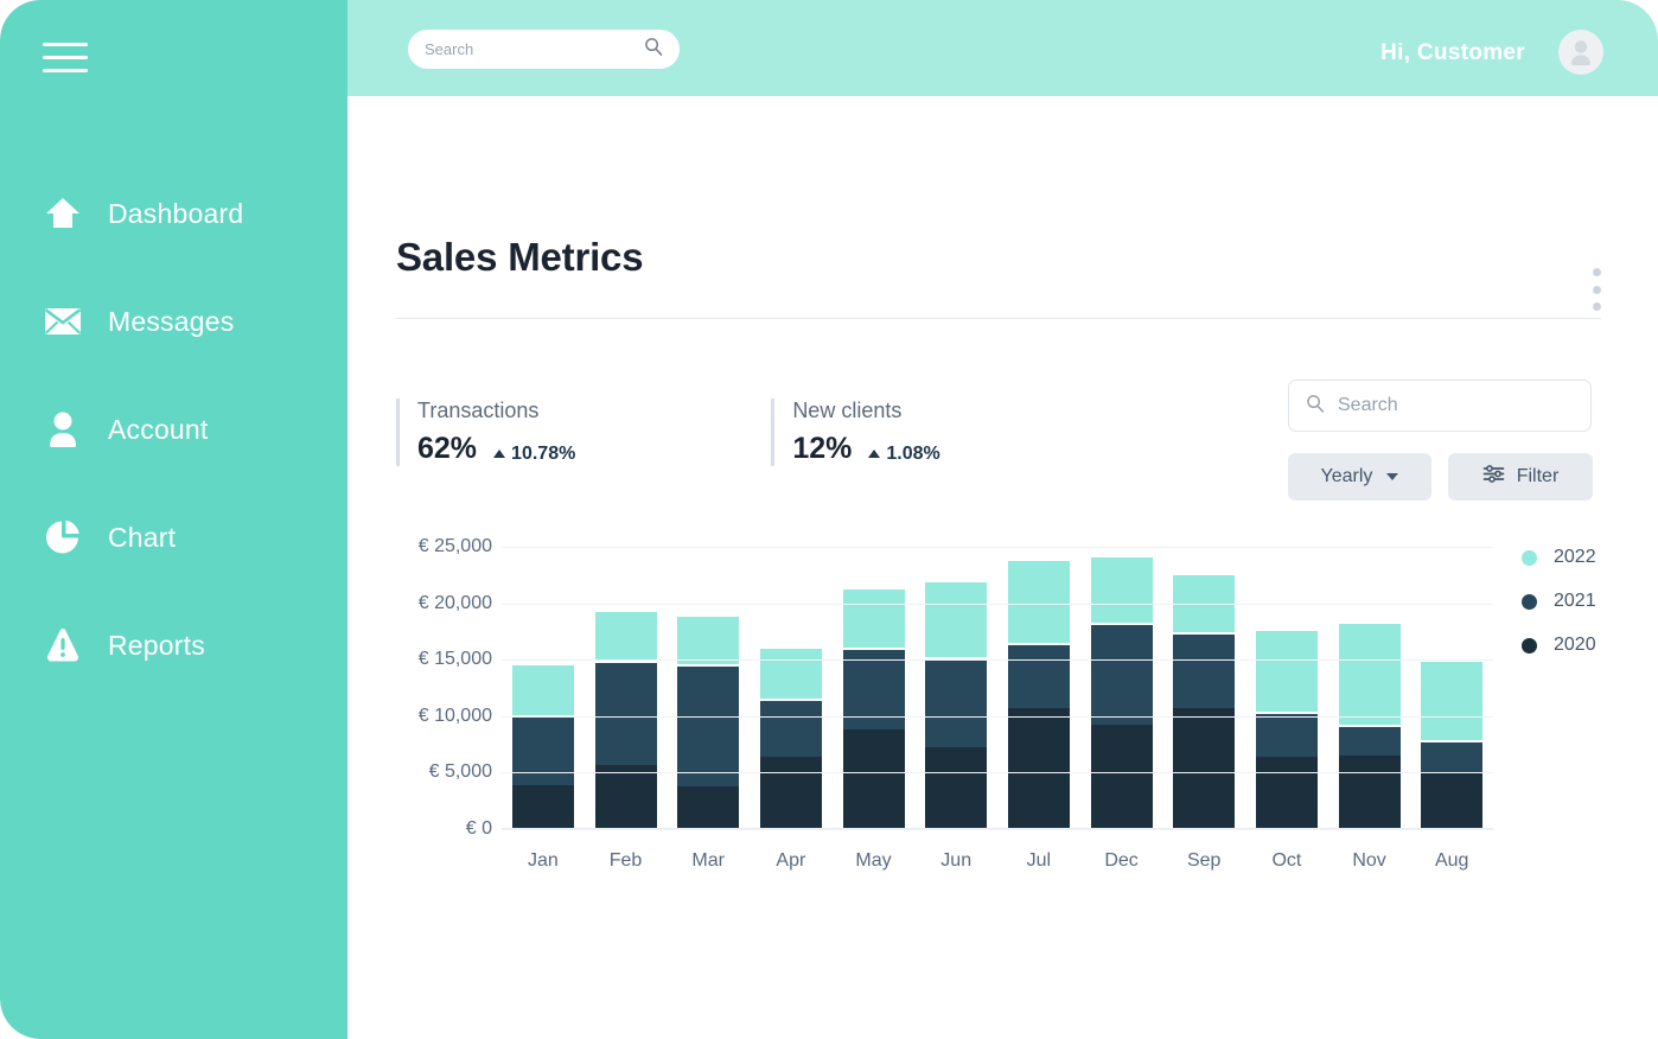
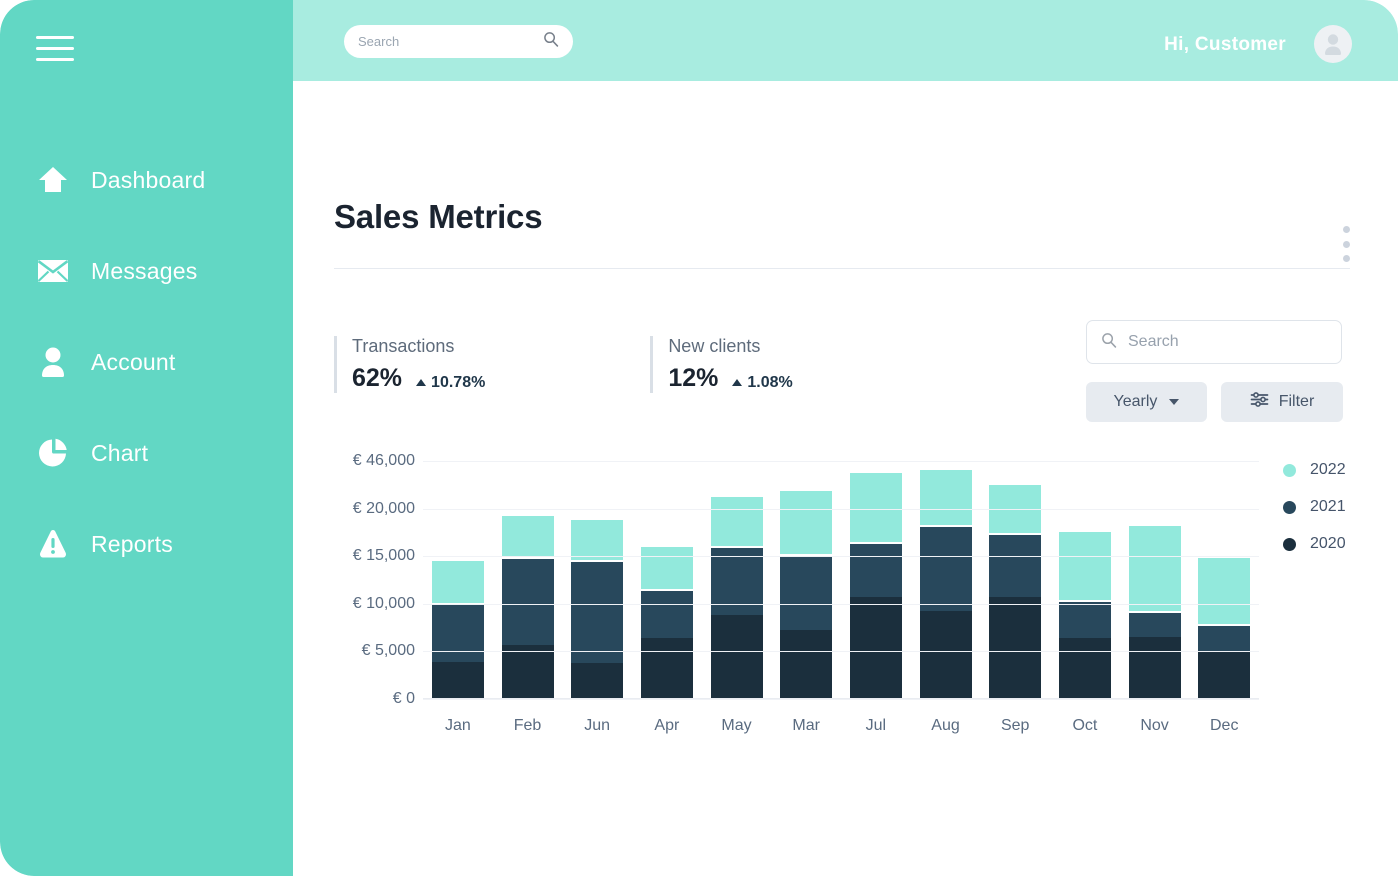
  Dashboard
  Messages
  Account
  Chart
  Reports
  Search
  Hi, Customer
  Sales Metrics
  Transactions
  62%
  10.78%
  New clients
  12%
  1.08%
  Search
  Yearly
  Filter
- € 25,000
+ € 46,000
  € 20,000
  € 15,000
  € 10,000
  € 5,000
  € 0
  Jan
  Feb
- Mar
+ Jun
  Apr
  May
- Jun
+ Mar
  Jul
- Dec
+ Aug
  Sep
  Oct
  Nov
- Aug
+ Dec
  2022
  2021
  2020
